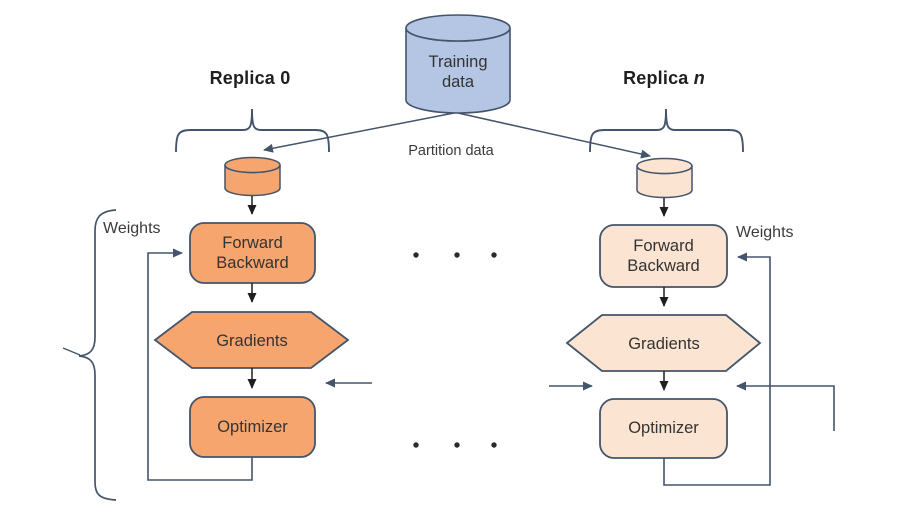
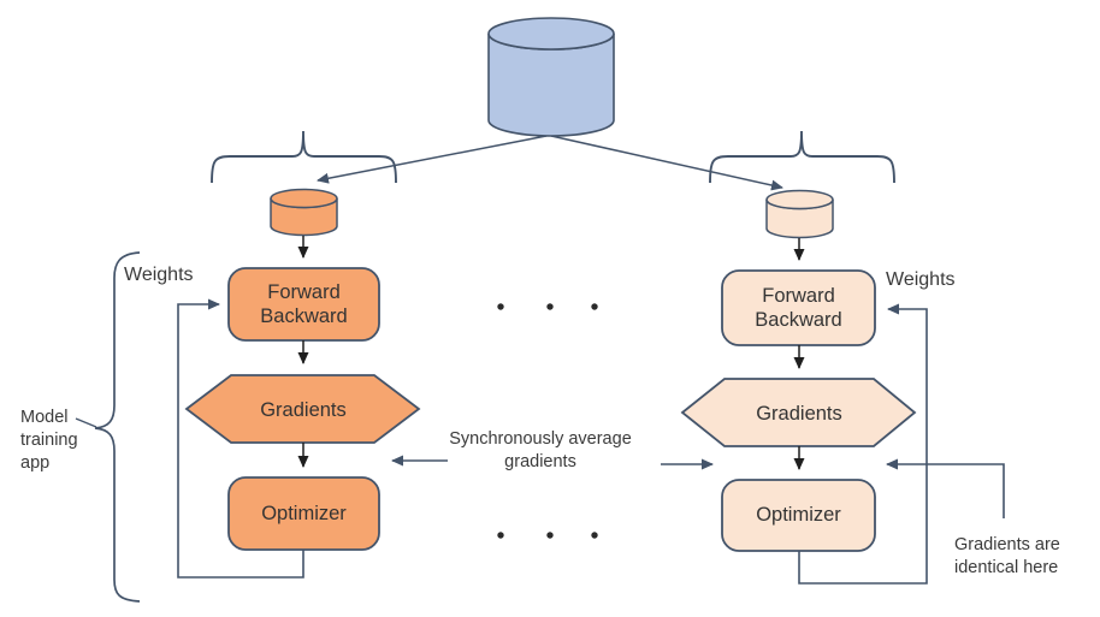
- Replica 0
- Replica n
- Training data
- Partition data
  Weights
  Weights
  Forward Backward
  Forward Backward
  Gradients
  Gradients
  Optimizer
  Optimizer
+ Synchronously average gradients
+ Model training app
+ Gradients are identical here
